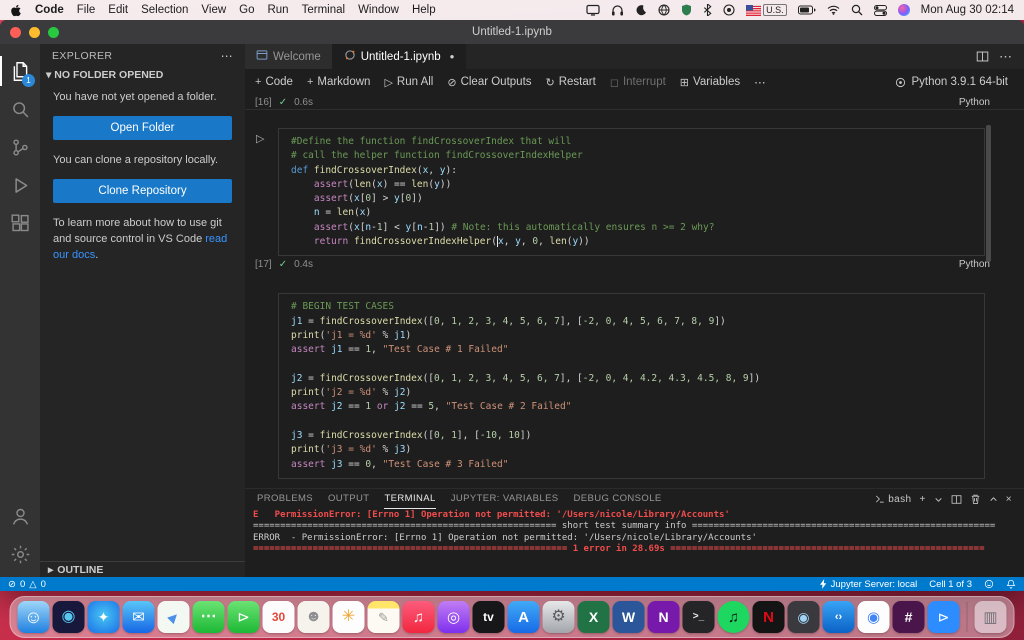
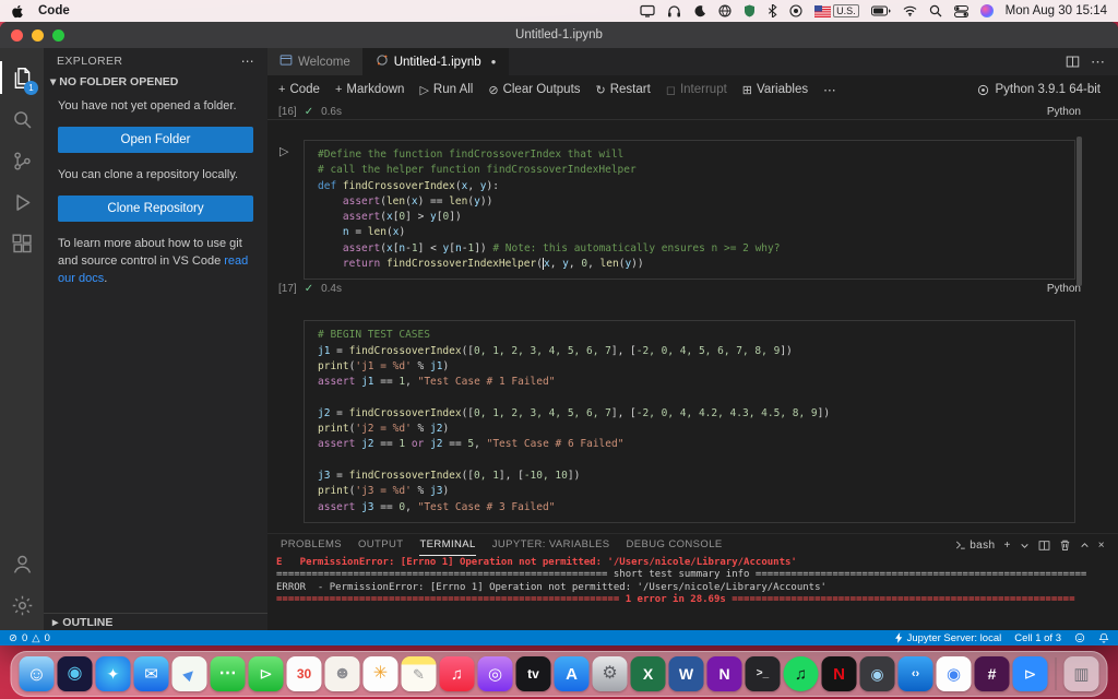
  Code
- File
- Edit
- Selection
- View
- Go
- Run
- Terminal
- Window
- Help
  U.S.
- Mon Aug 30 02:14
+ Mon Aug 30 15:14
  Untitled-1.ipynb
  1
  EXPLORER
  ⋯
  ▾
  NO FOLDER OPENED
  You have not yet opened a folder.
  Open Folder
  You can clone a repository locally.
  Clone Repository
  To learn more about how to use git and source control in VS Code read our docs.
  ▸
  OUTLINE
  Welcome
  Untitled-1.ipynb
  ●
  ⋯
  +
  Code
  +
  Markdown
  ▷
  Run All
  ⊘
  Clear Outputs
  ↻
  Restart
  ◻
  Interrupt
  ⊞
  Variables
  ⋯
  Python 3.9.1 64-bit
  [16]
  ✓
  0.6s
  Python
  ▷
  #Define the function findCrossoverIndex that will
  # call the helper function findCrossoverIndexHelper
  def findCrossoverIndex(x, y):
  assert(len(x) == len(y))
  assert(x[0] > y[0])
  n = len(x)
  assert(x[n-1] < y[n-1]) # Note: this automatically ensures n >= 2 why?
  return findCrossoverIndexHelper(x, y, 0, len(y))
  [17]
  ✓
  0.4s
  Python
  # BEGIN TEST CASES
  j1 = findCrossoverIndex([0, 1, 2, 3, 4, 5, 6, 7], [-2, 0, 4, 5, 6, 7, 8, 9])
  print('j1 = %d' % j1)
  assert j1 == 1, "Test Case # 1 Failed"
  j2 = findCrossoverIndex([0, 1, 2, 3, 4, 5, 6, 7], [-2, 0, 4, 4.2, 4.3, 4.5, 8, 9])
  print('j2 = %d' % j2)
- assert j2 == 1 or j2 == 5, "Test Case # 2 Failed"
+ assert j2 == 1 or j2 == 5, "Test Case # 6 Failed"
  j3 = findCrossoverIndex([0, 1], [-10, 10])
  print('j3 = %d' % j3)
  assert j3 == 0, "Test Case # 3 Failed"
  PROBLEMS
  OUTPUT
  TERMINAL
  JUPYTER: VARIABLES
  DEBUG CONSOLE
  bash
  +
  ×
  E PermissionError: [Errno 1] Operation not permitted: '/Users/nicole/Library/Accounts'
  ======================================================== short test summary info ========================================================
  ERROR - PermissionError: [Errno 1] Operation not permitted: '/Users/nicole/Library/Accounts'
  ========================================================== 1 error in 28.69s ==========================================================
  ⊘
  0
  △
  0
  Jupyter Server: local
  Cell 1 of 3
  ☺
  ◉
  ✦
  ✉
  ⋯
  ⊳
  30
  ☻
  ✳
  ✎
  ♫
  ◎
  tv
  A
  ⚙
  X
  W
  N
  >_
  ♫
  N
  ◉
  ‹›
  ◉
  #
  ⊳
  ▥
